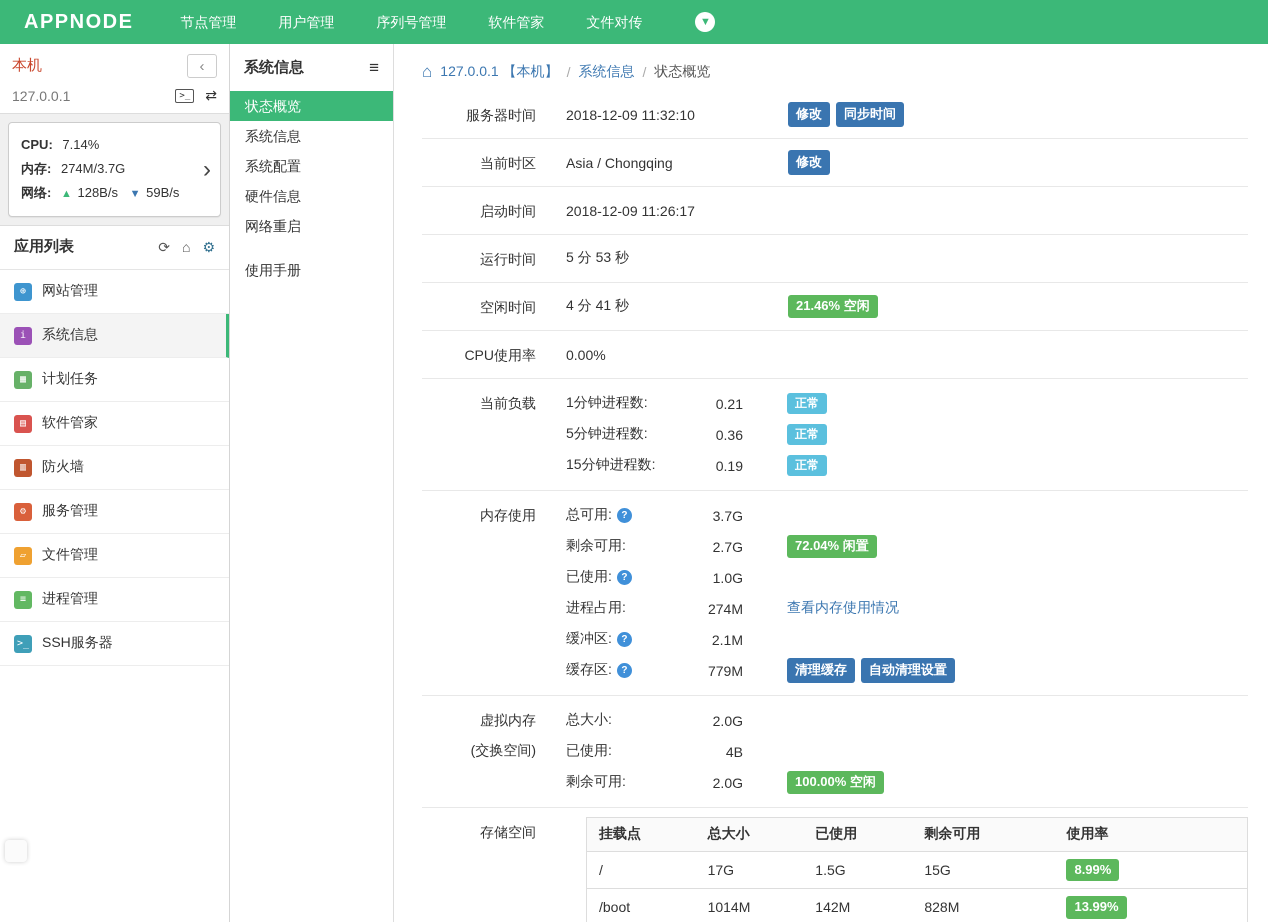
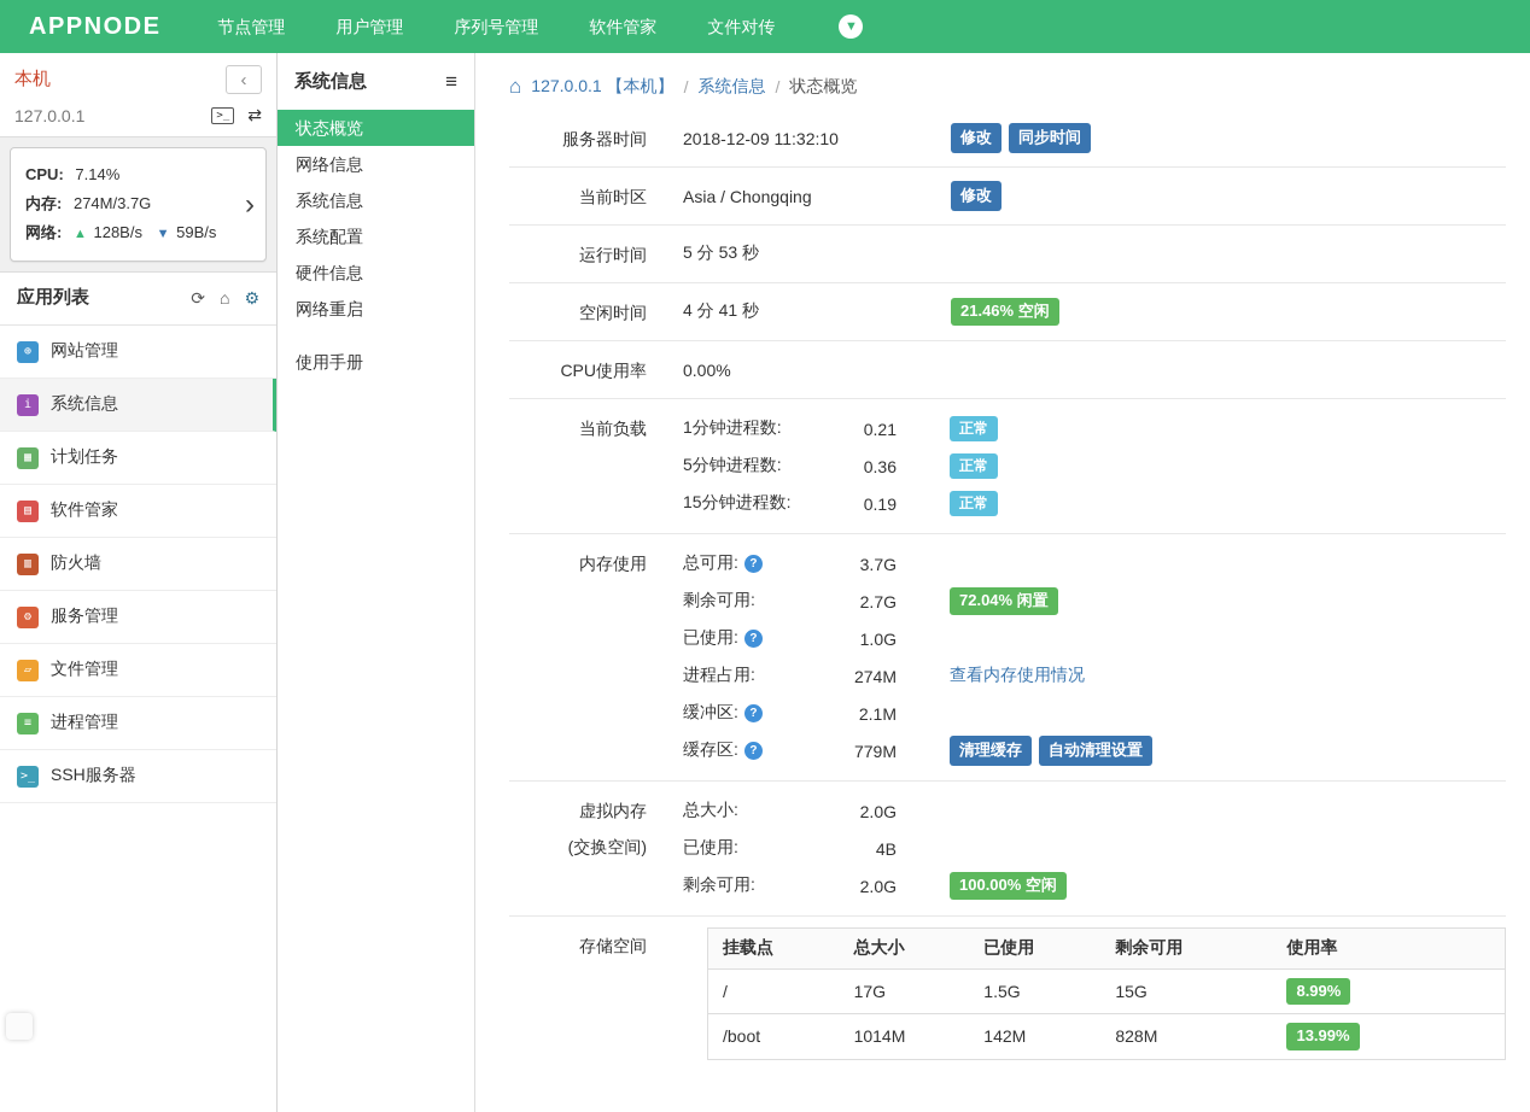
  APPNODE
  节点管理
  用户管理
  序列号管理
  软件管家
  文件对传
  ▼
  本机
  ‹
  127.0.0.1
  >_
  ⇄
  CPU: 7.14%
  内存: 274M/3.7G
  网络: ▲ 128B/s ▼ 59B/s
  ›
  应用列表
  ⟳
  ⌂
  ⚙
  ⊕
  网站管理
  i
  系统信息
  ▦
  计划任务
  ▤
  软件管家
  ▥
  防火墙
  ⚙
  服务管理
  ▱
  文件管理
  ≡
  进程管理
  >_
  SSH服务器
  系统信息
  ≡
  状态概览
+ 网络信息
  系统信息
  系统配置
  硬件信息
  网络重启
  使用手册
  ⌂
  127.0.0.1 【本机】
  /
  系统信息
  /
  状态概览
  服务器时间
  2018-12-09 11:32:10
  修改
  同步时间
  当前时区
  Asia / Chongqing
  修改
- 启动时间
- 2018-12-09 11:26:17
  运行时间
  5 分 53 秒
  空闲时间
  4 分 41 秒
  21.46% 空闲
  CPU使用率
  0.00%
  当前负载
  1分钟进程数:
  0.21
  正常
  5分钟进程数:
  0.36
  正常
  15分钟进程数:
  0.19
  正常
  内存使用
  总可用: ?
  3.7G
  剩余可用:
  2.7G
  72.04% 闲置
  已使用: ?
  1.0G
  进程占用:
  274M
  查看内存使用情况
  缓冲区: ?
  2.1M
  缓存区: ?
  779M
  清理缓存
  自动清理设置
  虚拟内存
  (交换空间)
  总大小:
  2.0G
  已使用:
  4B
  剩余可用:
  2.0G
  100.00% 空闲
  存储空间
  挂载点	总大小	已使用	剩余可用	使用率
  /	17G	1.5G	15G	8.99%
  /boot	1014M	142M	828M	13.99%
